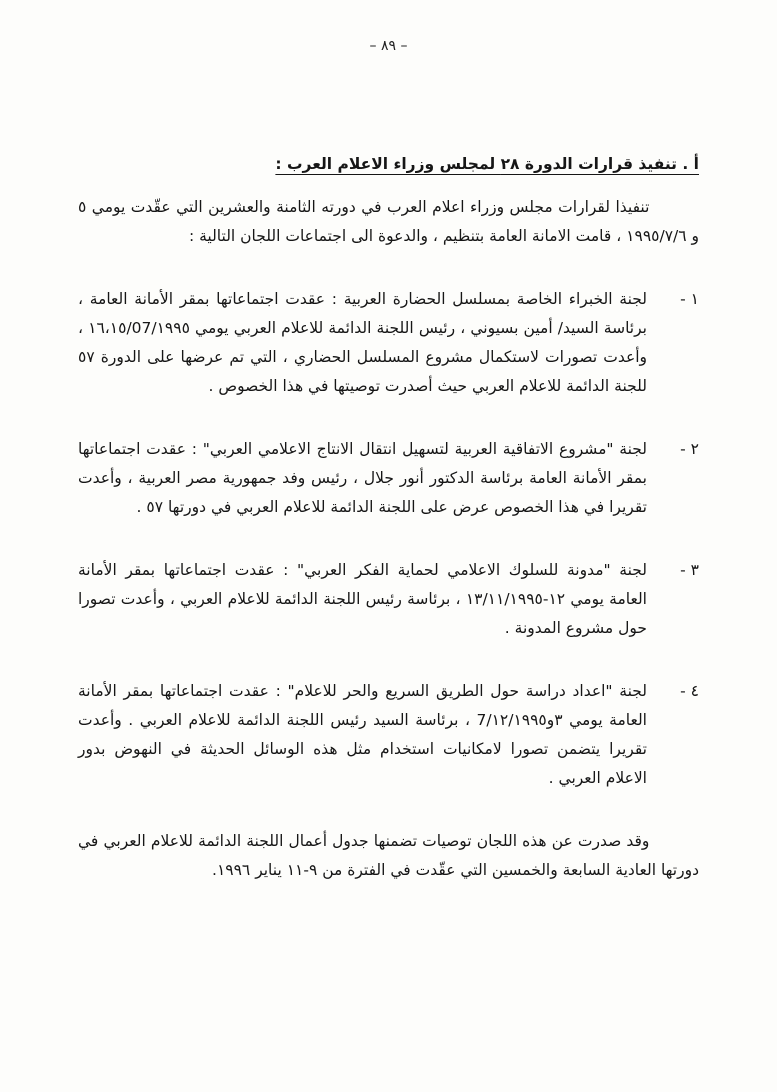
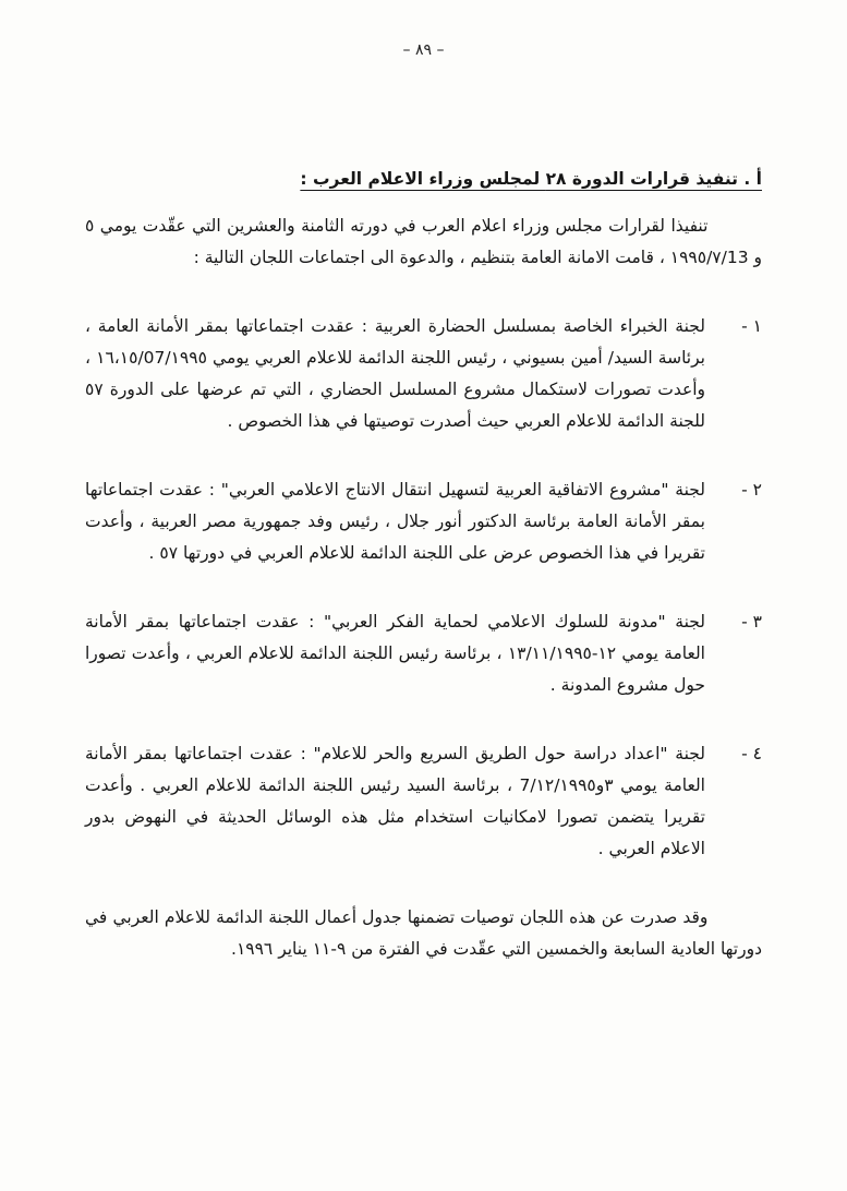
  – ٨٩ –
  أ . تنفيذ قرارات الدورة ٢٨ لمجلس وزراء الاعلام العرب :
- تنفيذا لقرارات مجلس وزراء اعلام العرب في دورته الثامنة والعشرين التي عقّدت يومي ٥ و ١٩٩٥/٧/٦ ، قامت الامانة العامة بتنظيم ، والدعوة الى اجتماعات اللجان التالية :
+ تنفيذا لقرارات مجلس وزراء اعلام العرب في دورته الثامنة والعشرين التي عقّدت يومي ٥ و ١٩٩٥/٧/13 ، قامت الامانة العامة بتنظيم ، والدعوة الى اجتماعات اللجان التالية :
  ١ -
  لجنة الخبراء الخاصة بمسلسل الحضارة العربية : عقدت اجتماعاتها بمقر الأمانة العامة ، برئاسة السيد/ أمين بسيوني ، رئيس اللجنة الدائمة للاعلام العربي يومي ١٦،١٥/07/١٩٩٥ ، وأعدت تصورات لاستكمال مشروع المسلسل الحضاري ، التي تم عرضها على الدورة ٥٧ للجنة الدائمة للاعلام العربي حيث أصدرت توصيتها في هذا الخصوص .
  ٢ -
  لجنة "مشروع الاتفاقية العربية لتسهيل انتقال الانتاج الاعلامي العربي" : عقدت اجتماعاتها بمقر الأمانة العامة برئاسة الدكتور أنور جلال ، رئيس وفد جمهورية مصر العربية ، وأعدت تقريرا في هذا الخصوص عرض على اللجنة الدائمة للاعلام العربي في دورتها ٥٧ .
  ٣ -
  لجنة "مدونة للسلوك الاعلامي لحماية الفكر العربي" : عقدت اجتماعاتها بمقر الأمانة العامة يومي ١٢-١٣/١١/١٩٩٥ ، برئاسة رئيس اللجنة الدائمة للاعلام العربي ، وأعدت تصورا حول مشروع المدونة .
  ٤ -
  لجنة "اعداد دراسة حول الطريق السريع والحر للاعلام" : عقدت اجتماعاتها بمقر الأمانة العامة يومي ٣و7/١٢/١٩٩٥ ، برئاسة السيد رئيس اللجنة الدائمة للاعلام العربي . وأعدت تقريرا يتضمن تصورا لامكانيات استخدام مثل هذه الوسائل الحديثة في النهوض بدور الاعلام العربي .
  وقد صدرت عن هذه اللجان توصيات تضمنها جدول أعمال اللجنة الدائمة للاعلام العربي في دورتها العادية السابعة والخمسين التي عقّدت في الفترة من ٩-١١ يناير ١٩٩٦.
